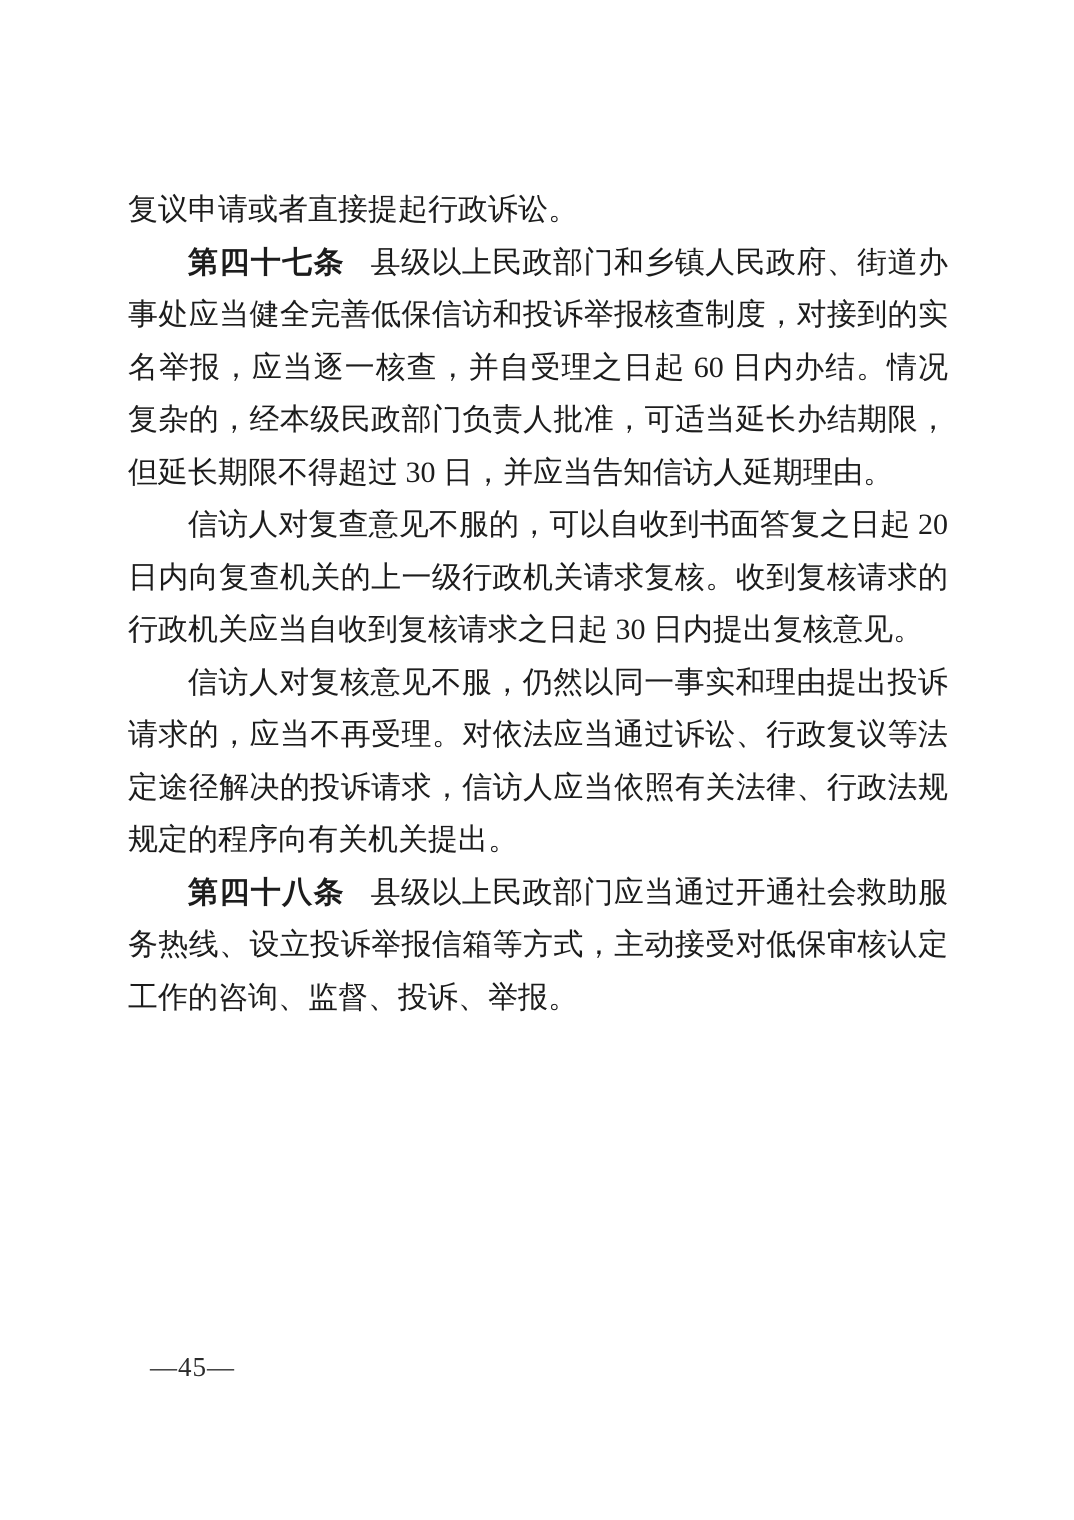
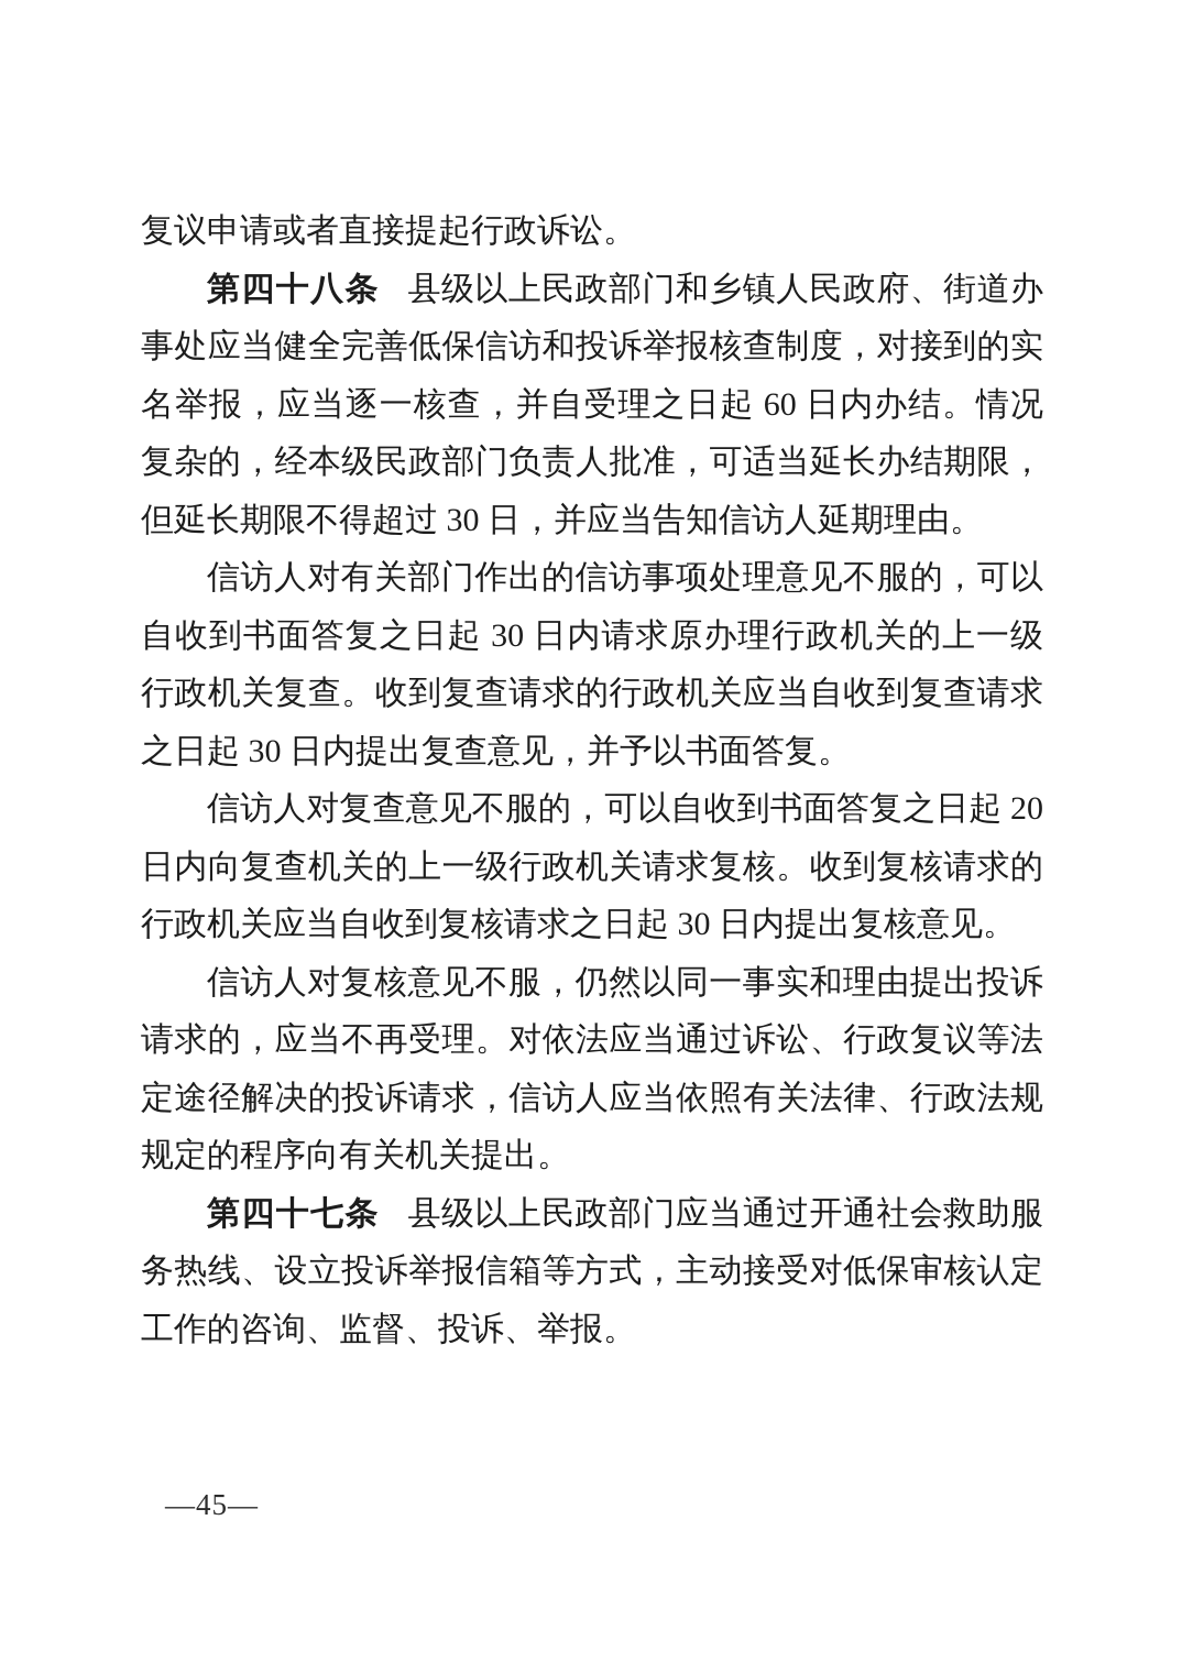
  复议申请或者直接提起行政诉讼。
- 第四十七条 县级以上民政部门和乡镇人民政府、街道办事处应当健全完善低保信访和投诉举报核查制度，对接到的实名举报，应当逐一核查，并自受理之日起 60 日内办结。情况复杂的，经本级民政部门负责人批准，可适当延长办结期限，但延长期限不得超过 30 日，并应当告知信访人延期理由。
+ 第四十八条 县级以上民政部门和乡镇人民政府、街道办事处应当健全完善低保信访和投诉举报核查制度，对接到的实名举报，应当逐一核查，并自受理之日起 60 日内办结。情况复杂的，经本级民政部门负责人批准，可适当延长办结期限，但延长期限不得超过 30 日，并应当告知信访人延期理由。
+ 信访人对有关部门作出的信访事项处理意见不服的，可以自收到书面答复之日起 30 日内请求原办理行政机关的上一级行政机关复查。收到复查请求的行政机关应当自收到复查请求之日起 30 日内提出复查意见，并予以书面答复。
  信访人对复查意见不服的，可以自收到书面答复之日起 20 日内向复查机关的上一级行政机关请求复核。收到复核请求的行政机关应当自收到复核请求之日起 30 日内提出复核意见。
  信访人对复核意见不服，仍然以同一事实和理由提出投诉请求的，应当不再受理。对依法应当通过诉讼、行政复议等法定途径解决的投诉请求，信访人应当依照有关法律、行政法规规定的程序向有关机关提出。
- 第四十八条 县级以上民政部门应当通过开通社会救助服务热线、设立投诉举报信箱等方式，主动接受对低保审核认定工作的咨询、监督、投诉、举报。
+ 第四十七条 县级以上民政部门应当通过开通社会救助服务热线、设立投诉举报信箱等方式，主动接受对低保审核认定工作的咨询、监督、投诉、举报。
  —45—
